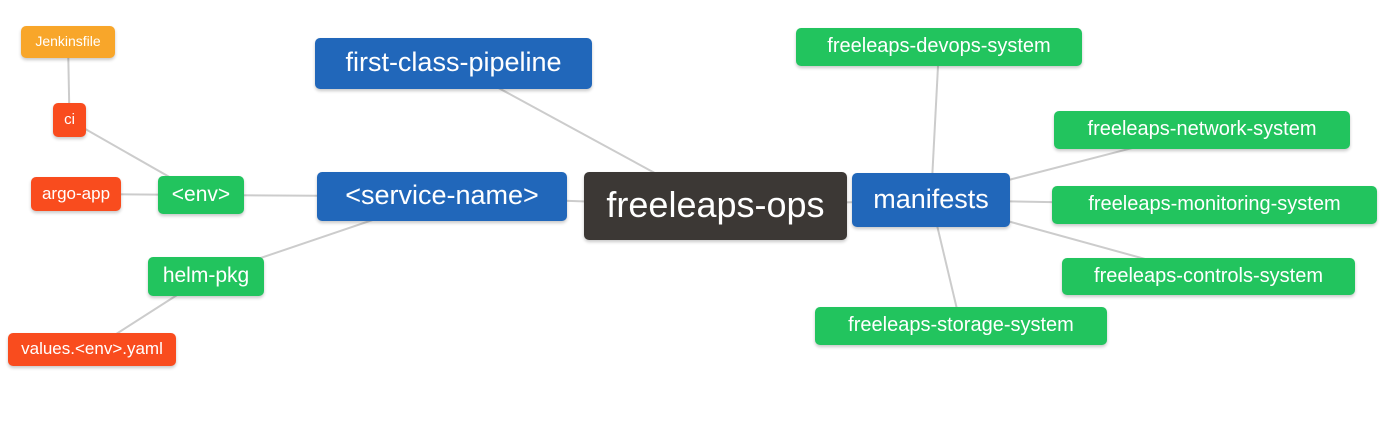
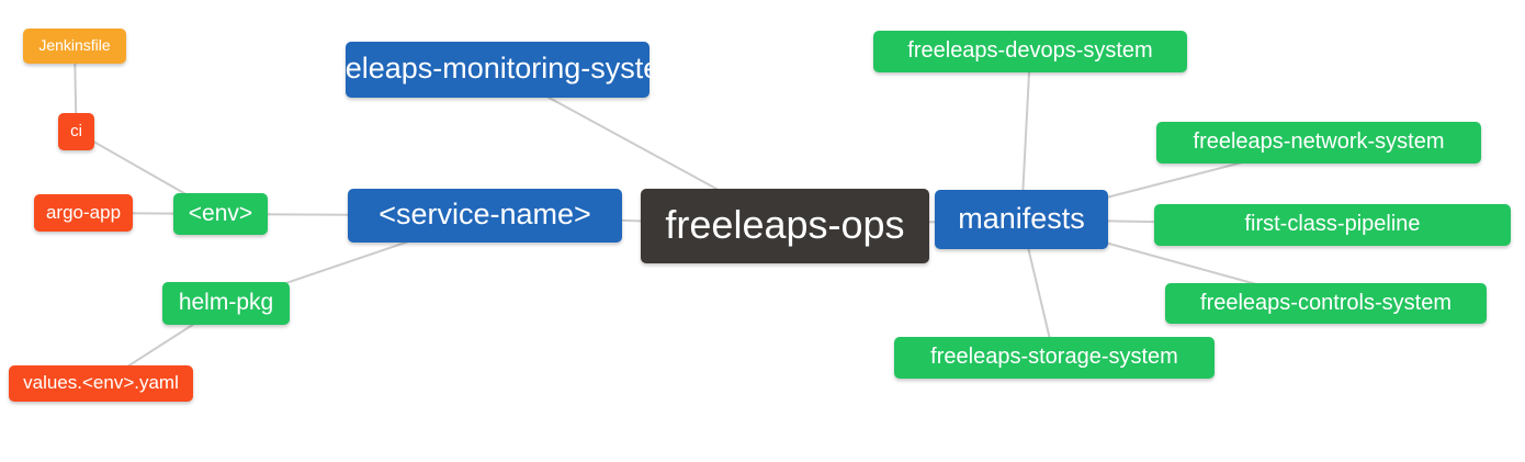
  Jenkinsfile
  ci
  argo-app
  <env>
  helm-pkg
  values.<env>.yaml
- first-class-pipeline
+ freeleaps-monitoring-system
  <service-name>
  freeleaps-ops
  manifests
  freeleaps-devops-system
  freeleaps-network-system
- freeleaps-monitoring-system
+ first-class-pipeline
  freeleaps-controls-system
  freeleaps-storage-system
